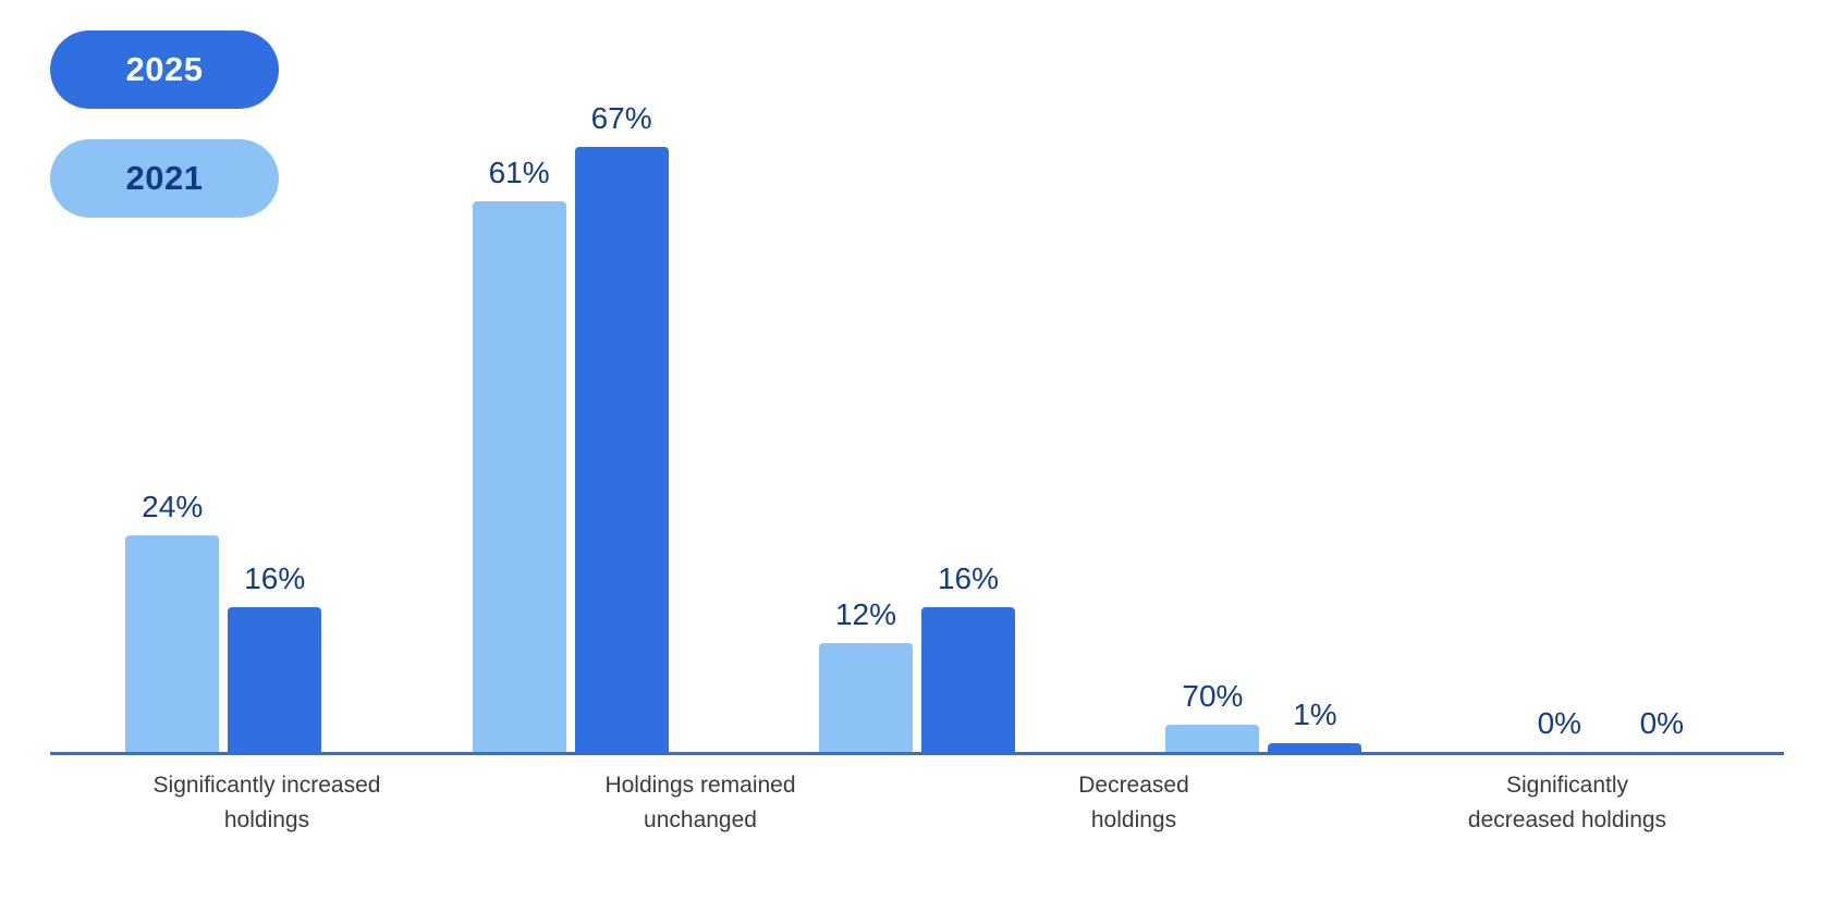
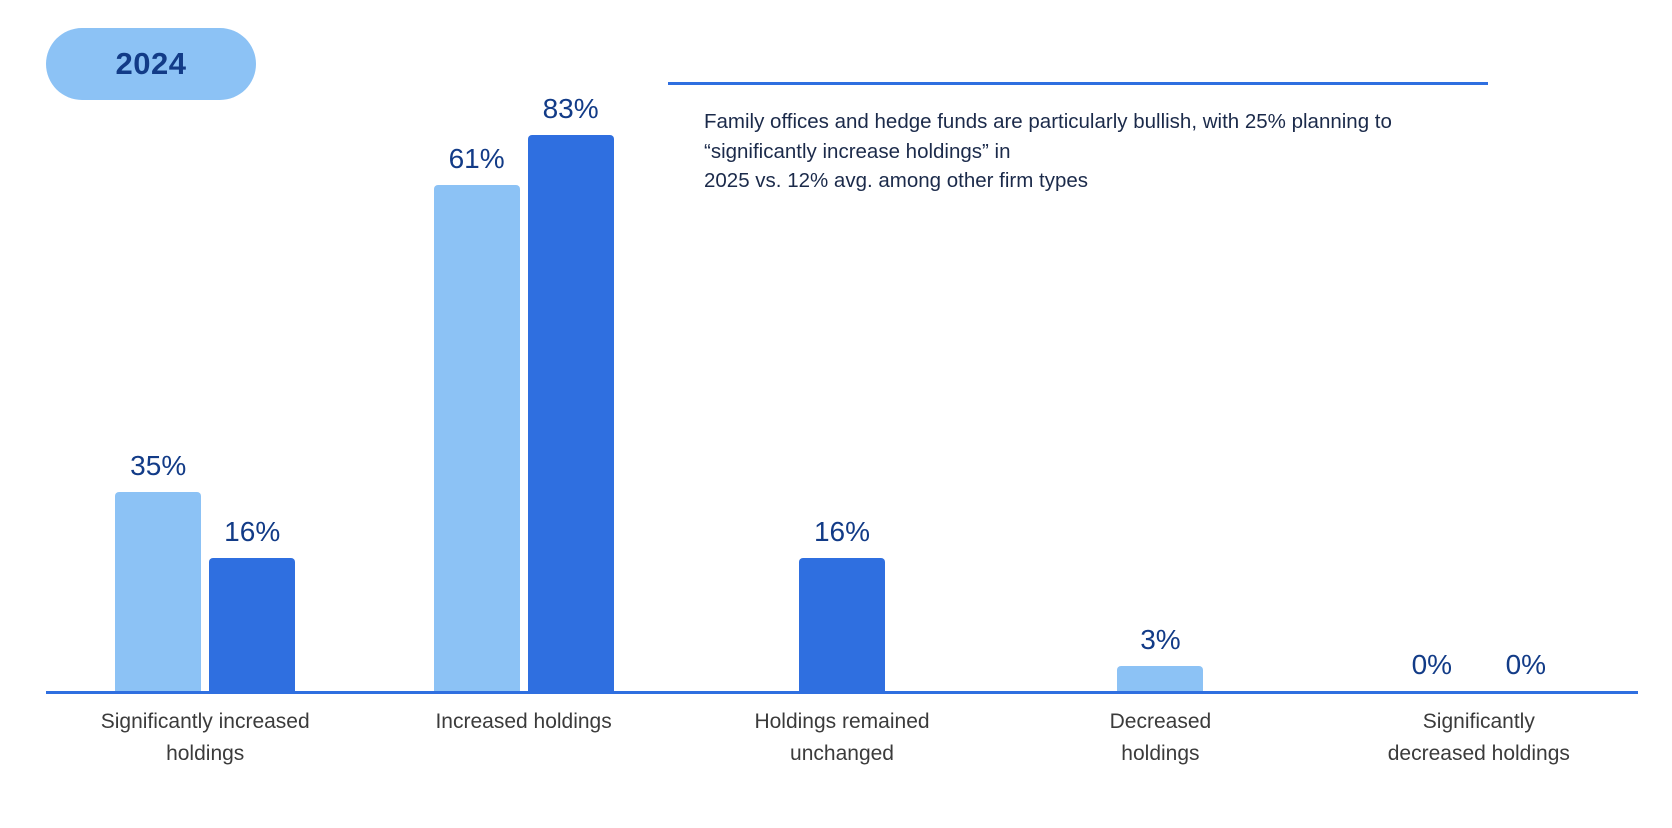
- 2025
- 2021
+ 2024
+ Family offices and hedge funds are particularly bullish, with 25% planning to “significantly increase holdings” in
+ 2025 vs. 12% avg. among other firm types
- 24%
+ 35%
  16%
  61%
- 67%
+ 83%
- 12%
  16%
- 70%
+ 3%
- 1%
  0%
  0%
  Significantly increased
  holdings
+ Increased holdings
  Holdings remained
  unchanged
  Decreased
  holdings
  Significantly
  decreased holdings
